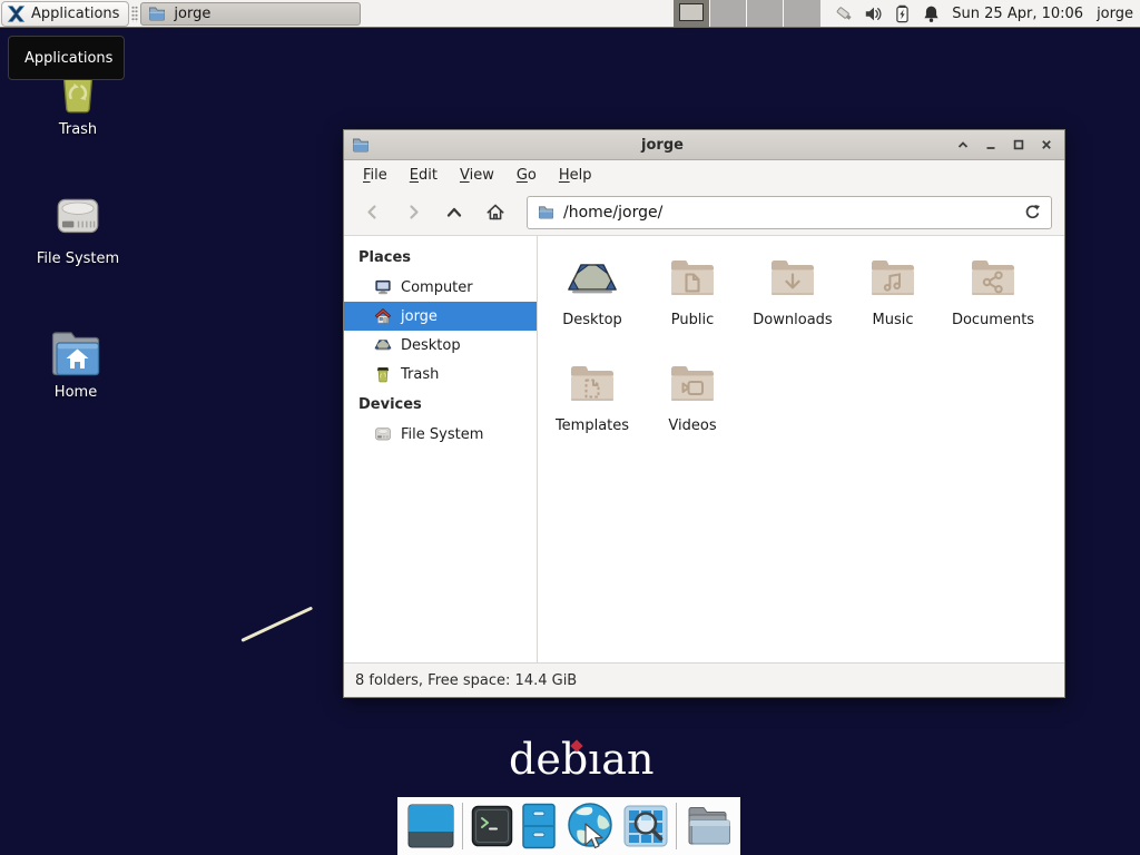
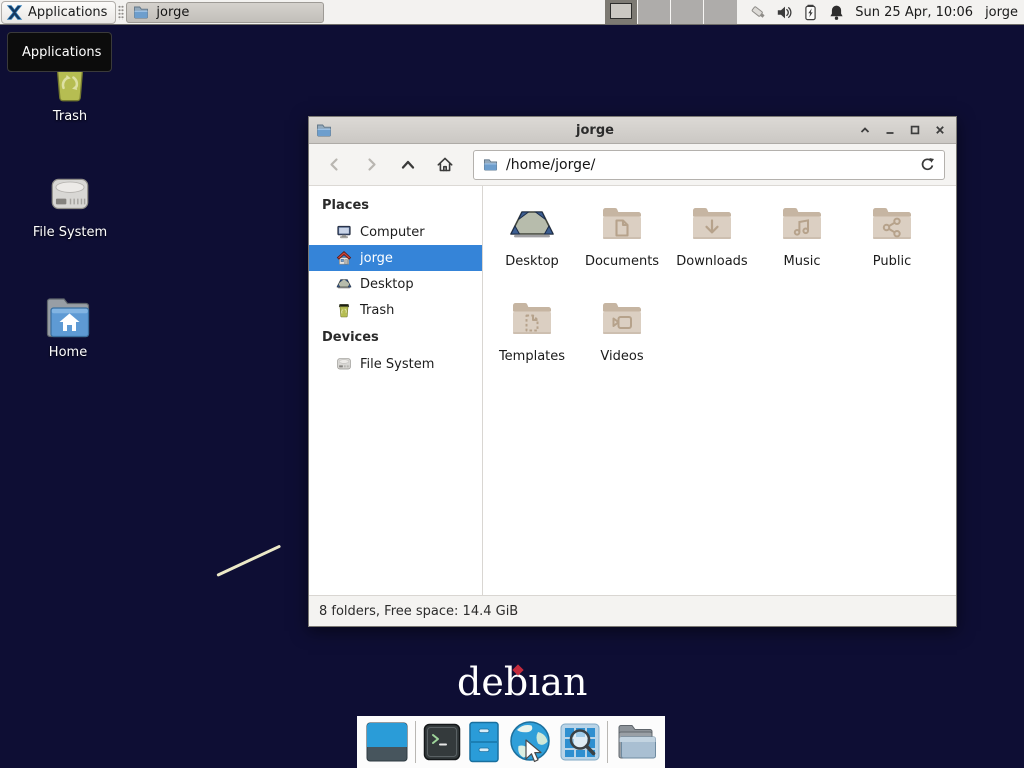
  Applications
  jorge
  Sun 25 Apr, 10:06
  jorge
  Applications
  Trash
  File System
  Home
  debıan
  jorge
- File
- Edit
- View
- Go
- Help
  /home/jorge/
  Places
  Computer
  jorge
  Desktop
  Trash
  Devices
  File System
  Desktop
- Public
+ Documents
  Downloads
  Music
- Documents
+ Public
  Templates
  Videos
  8 folders, Free space: 14.4 GiB
